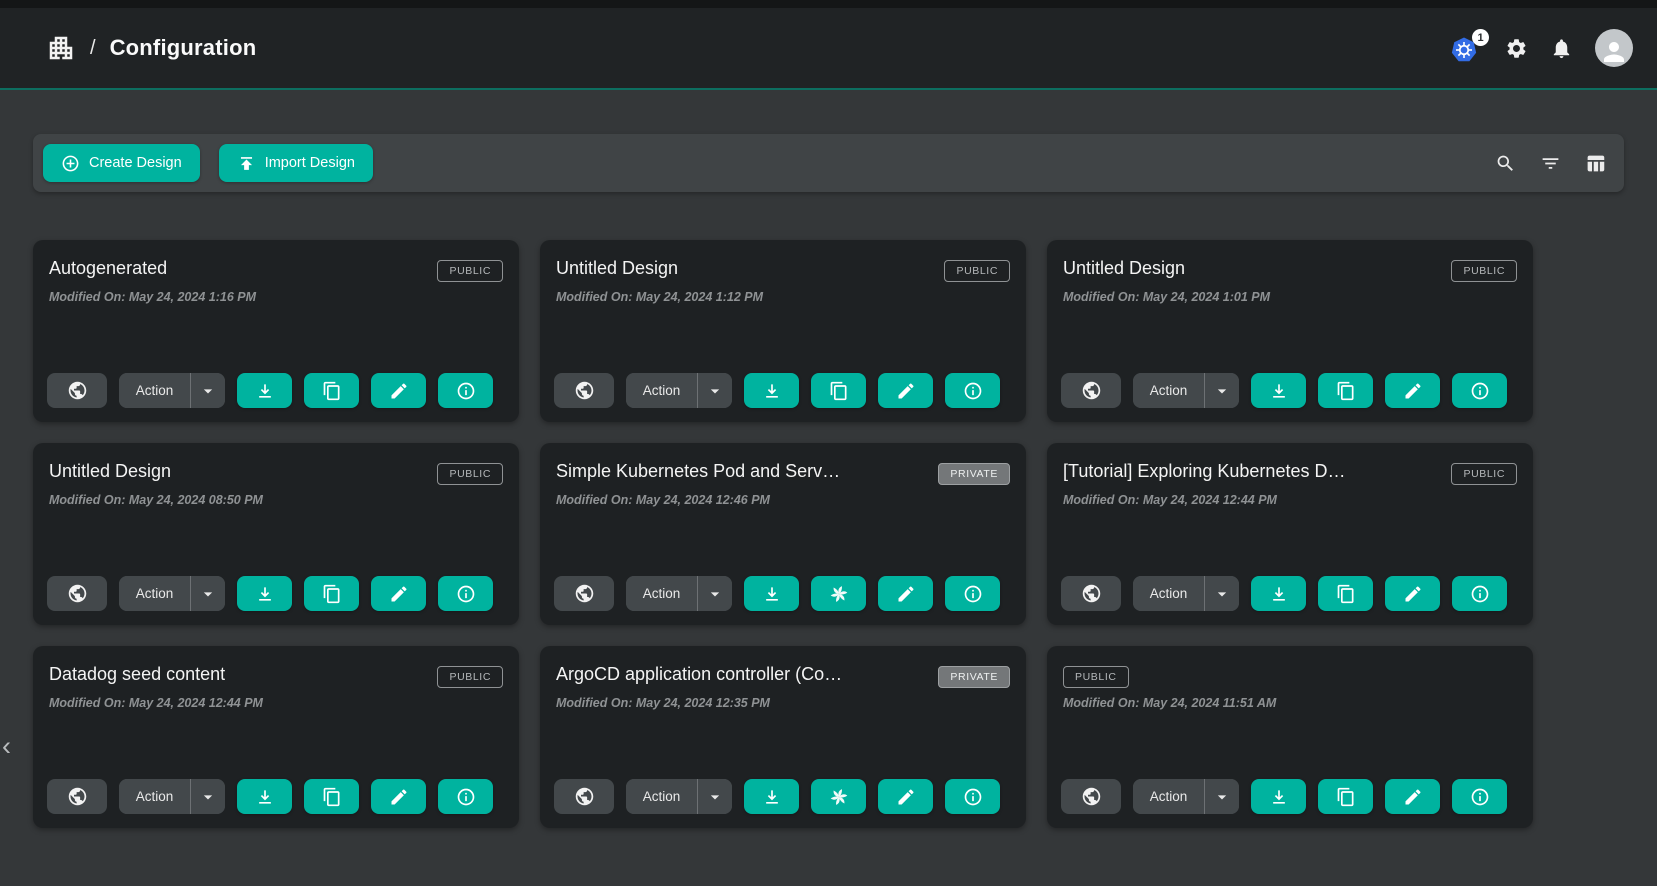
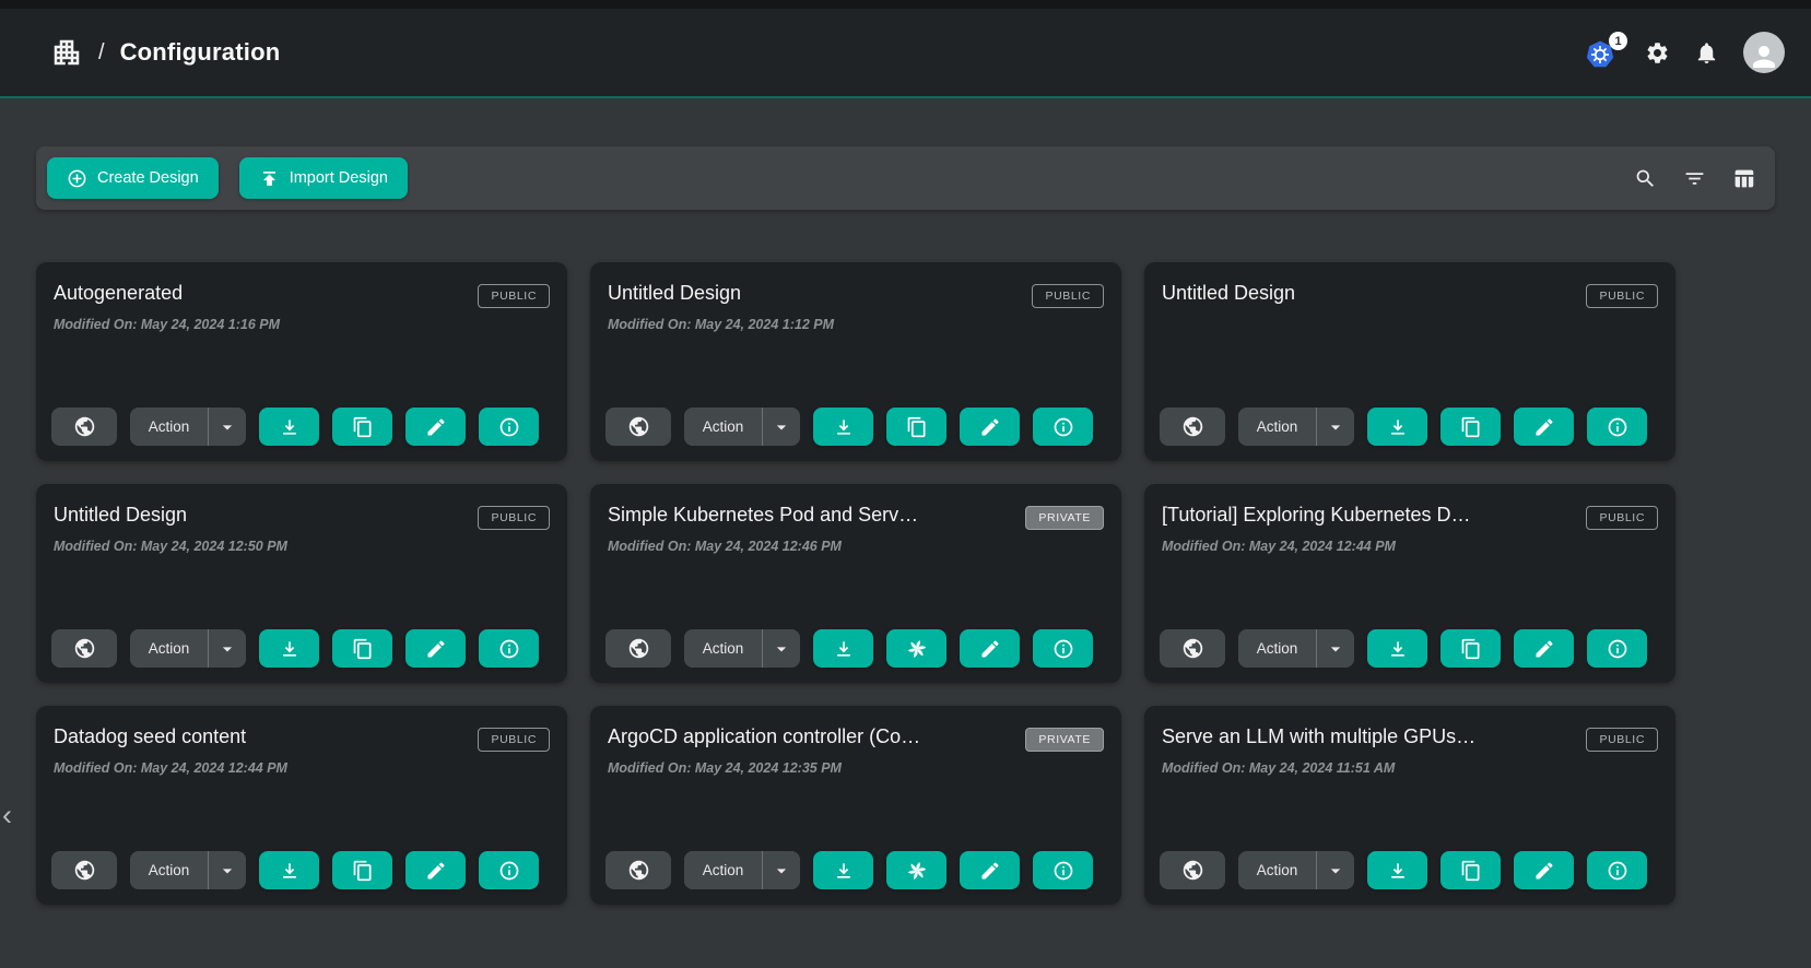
  /
  Configuration
  1
  Create Design
  Import Design
  Autogenerated
  PUBLIC
  Modified On: May 24, 2024 1:16 PM
  Action
  Untitled Design
  PUBLIC
  Modified On: May 24, 2024 1:12 PM
  Action
  Untitled Design
  PUBLIC
- Modified On: May 24, 2024 1:01 PM
  Action
  Untitled Design
  PUBLIC
- Modified On: May 24, 2024 08:50 PM
+ Modified On: May 24, 2024 12:50 PM
  Action
  Simple Kubernetes Pod and Serv…
  PRIVATE
  Modified On: May 24, 2024 12:46 PM
  Action
  [Tutorial] Exploring Kubernetes D…
  PUBLIC
  Modified On: May 24, 2024 12:44 PM
  Action
  Datadog seed content
  PUBLIC
  Modified On: May 24, 2024 12:44 PM
  Action
  ArgoCD application controller (Co…
  PRIVATE
  Modified On: May 24, 2024 12:35 PM
  Action
+ Serve an LLM with multiple GPUs…
  PUBLIC
  Modified On: May 24, 2024 11:51 AM
  Action
  ‹
